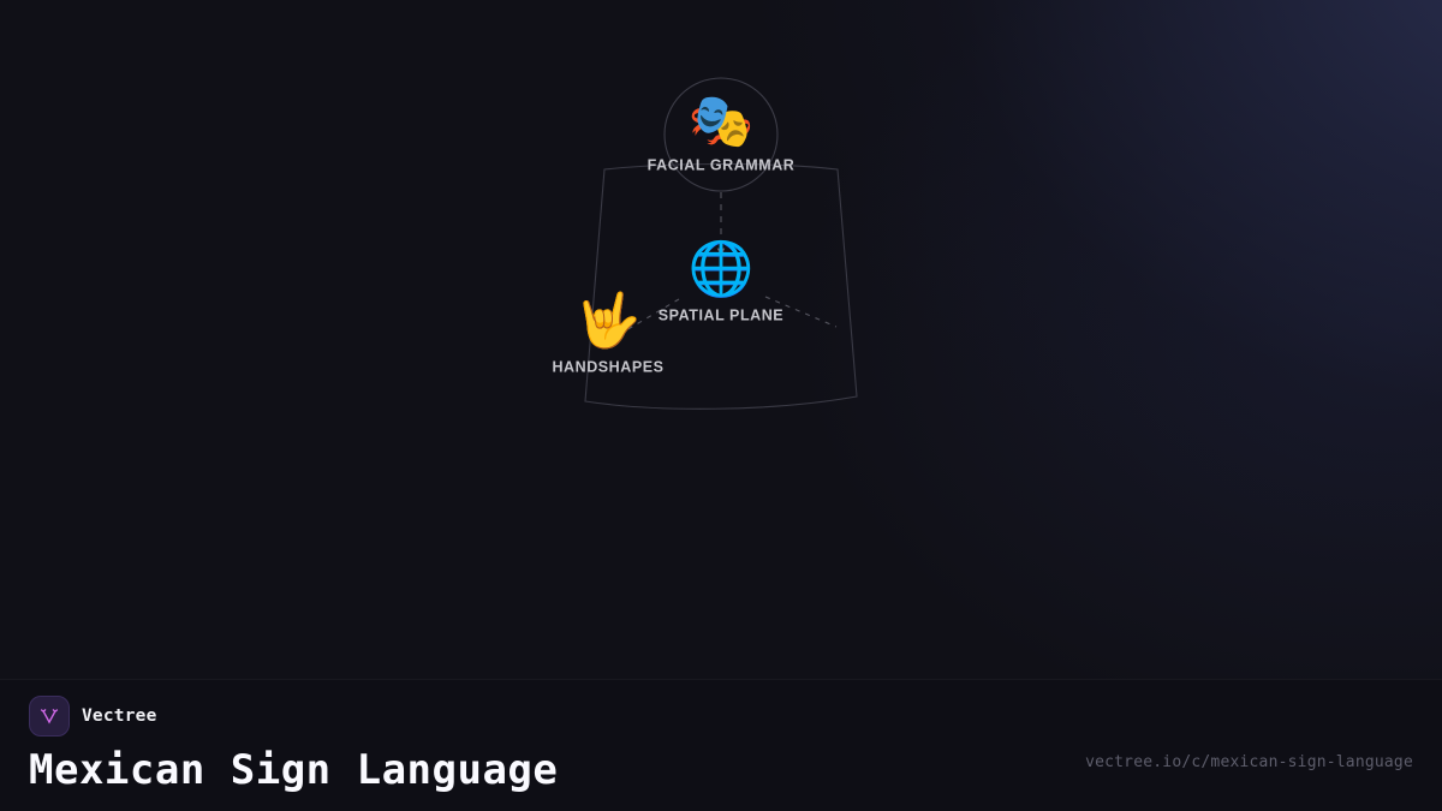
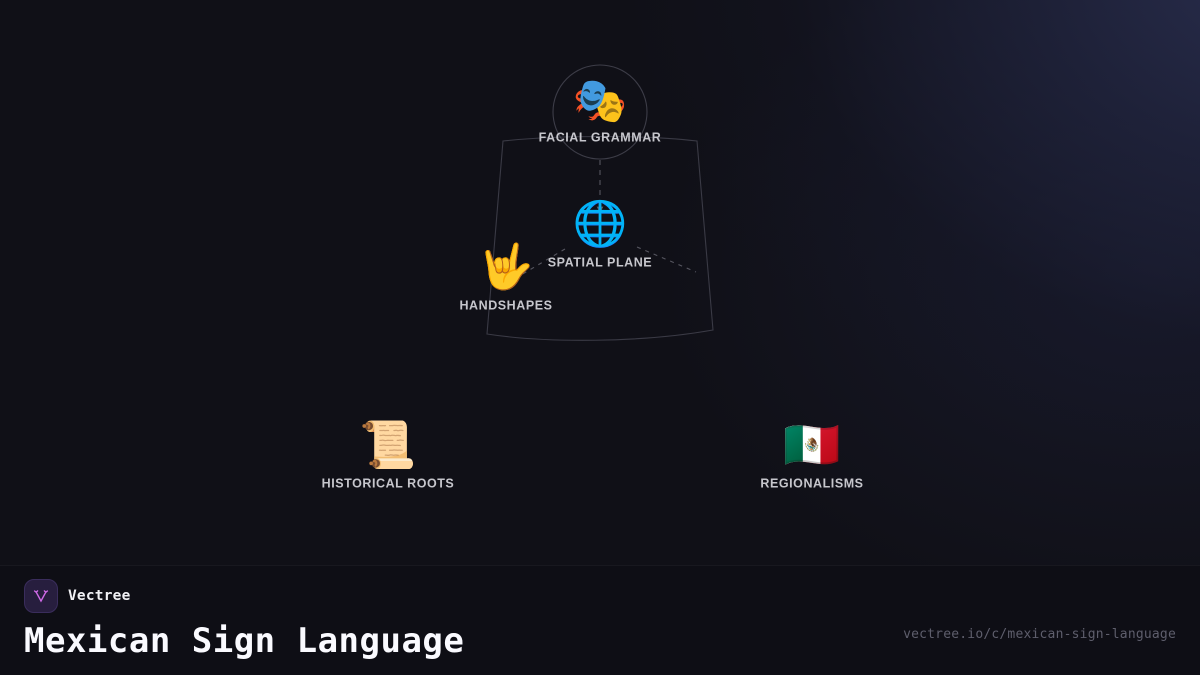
  🎭
  FACIAL GRAMMAR
  🌐
  SPATIAL PLANE
  🤟
  HANDSHAPES
+ 📜
+ HISTORICAL ROOTS
+ 🇲🇽
+ REGIONALISMS
  Vectree
  Mexican Sign Language
  vectree.io/c/mexican-sign-language
